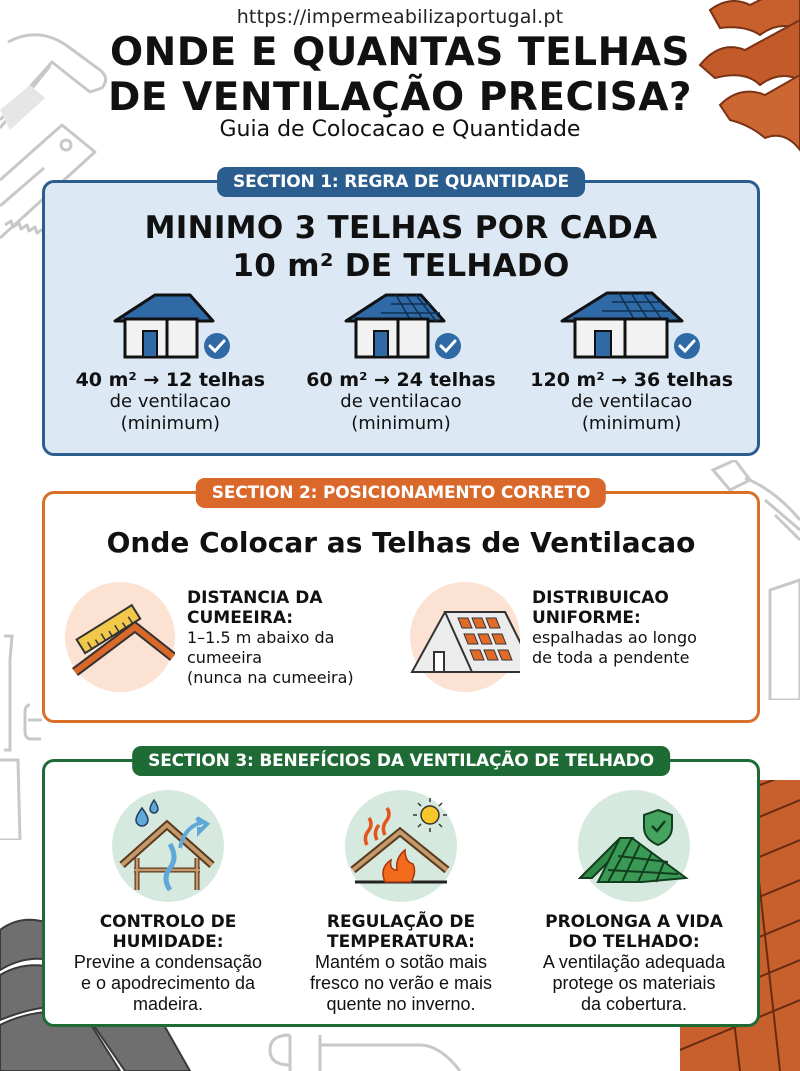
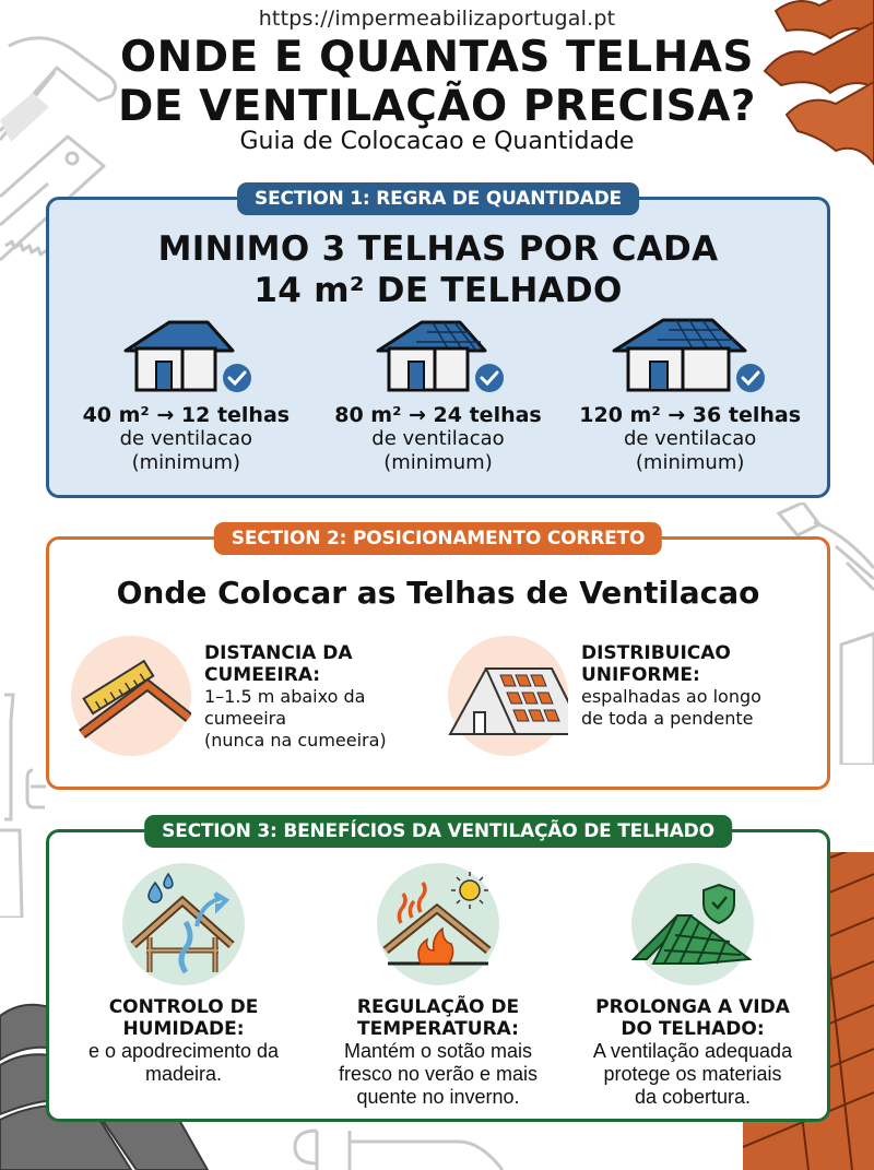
  https://impermeabilizaportugal.pt
  ONDE E QUANTAS TELHAS
  DE VENTILAÇÃO PRECISA?
  Guia de Colocacao e Quantidade
  SECTION 1: REGRA DE QUANTIDADE
  MINIMO 3 TELHAS POR CADA
- 10 m² DE TELHADO
+ 14 m² DE TELHADO
  40 m² → 12 telhas
  de ventilacao
  (minimum)
- 60 m² → 24 telhas
+ 80 m² → 24 telhas
  de ventilacao
  (minimum)
  120 m² → 36 telhas
  de ventilacao
  (minimum)
  SECTION 2: POSICIONAMENTO CORRETO
  Onde Colocar as Telhas de Ventilacao
  DISTANCIA DA
  CUMEEIRA:
  1–1.5 m abaixo da
  cumeeira
  (nunca na cumeeira)
  DISTRIBUICAO
  UNIFORME:
  espalhadas ao longo
  de toda a pendente
  SECTION 3: BENEFÍCIOS DA VENTILAÇÃO DE TELHADO
  CONTROLO DE
  HUMIDADE:
- Previne a condensação
  e o apodrecimento da
  madeira.
  REGULAÇÃO DE
  TEMPERATURA:
  Mantém o sotão mais
  fresco no verão e mais
  quente no inverno.
  PROLONGA A VIDA
  DO TELHADO:
  A ventilação adequada
  protege os materiais
  da cobertura.
